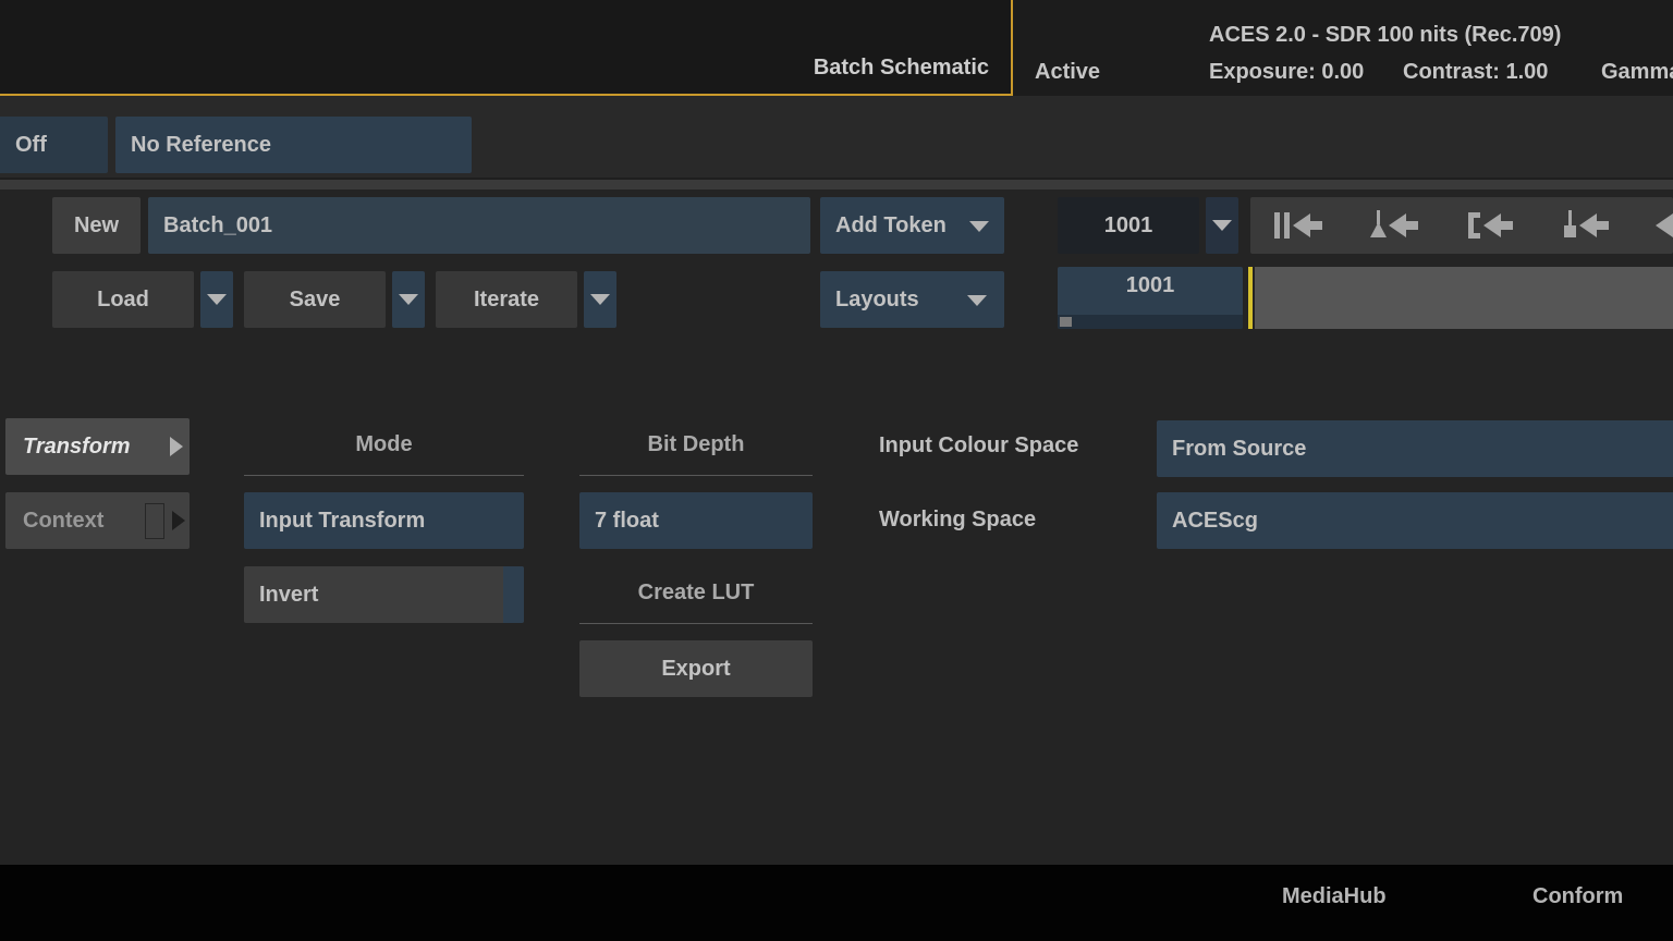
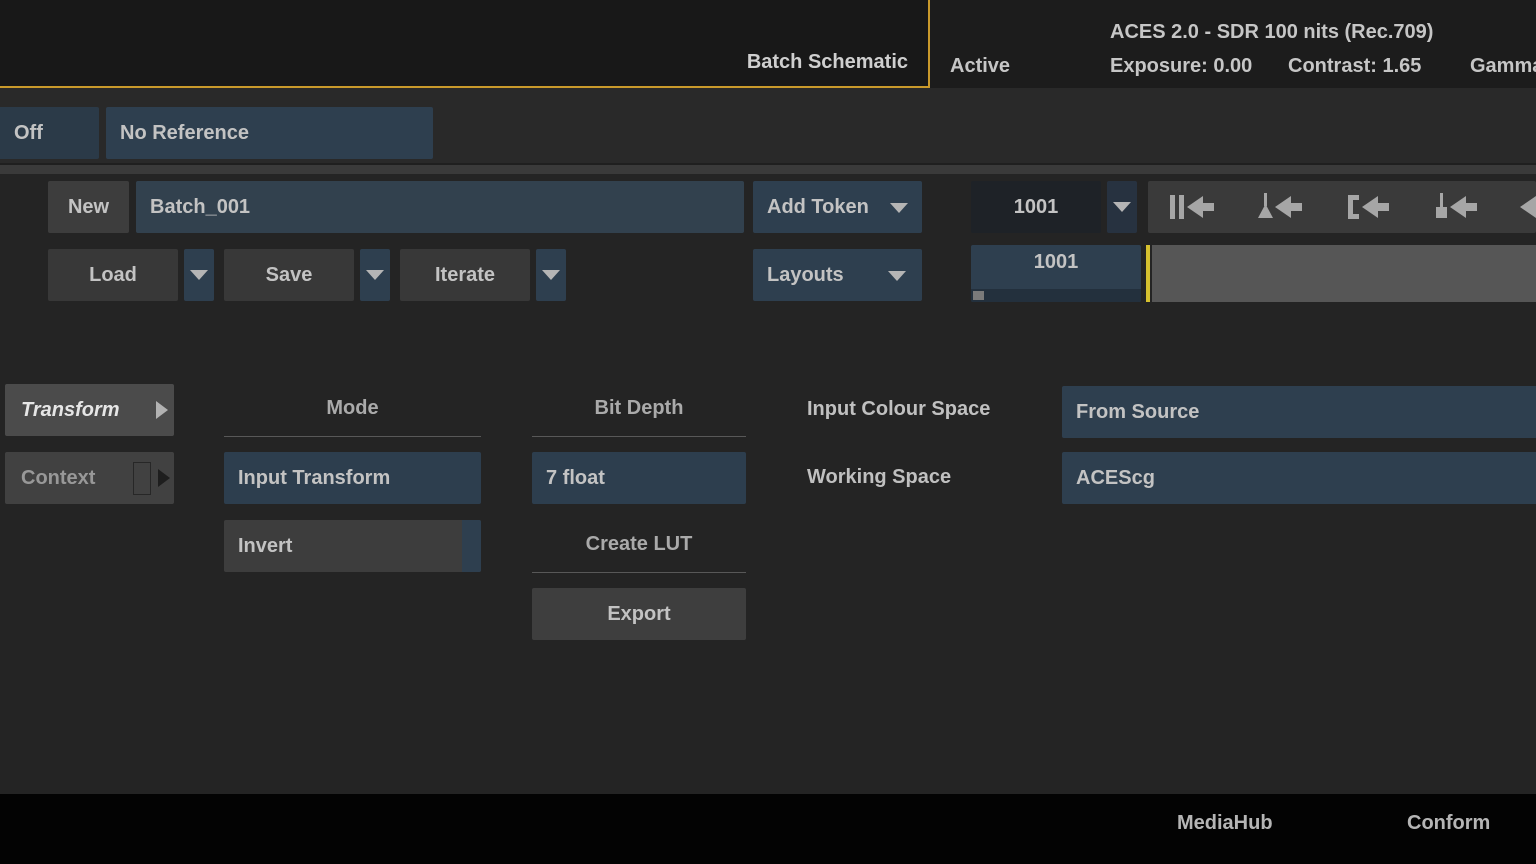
  Batch Schematic
  Active
  ACES 2.0 - SDR 100 nits (Rec.709)
  Exposure: 0.00
- Contrast: 1.00
+ Contrast: 1.65
  Gamm
  Off
  No Reference
  New
  Batch_001
  Add Token
  1001
  Load
  Save
  Iterate
  Layouts
  1001
  Transform
  Context
  Mode
  Input Transform
  Invert
  Bit Depth
  7 float
  Create LUT
  Export
  Input Colour Space
  From Source
  Working Space
  ACEScg
  MediaHub
  Conform
